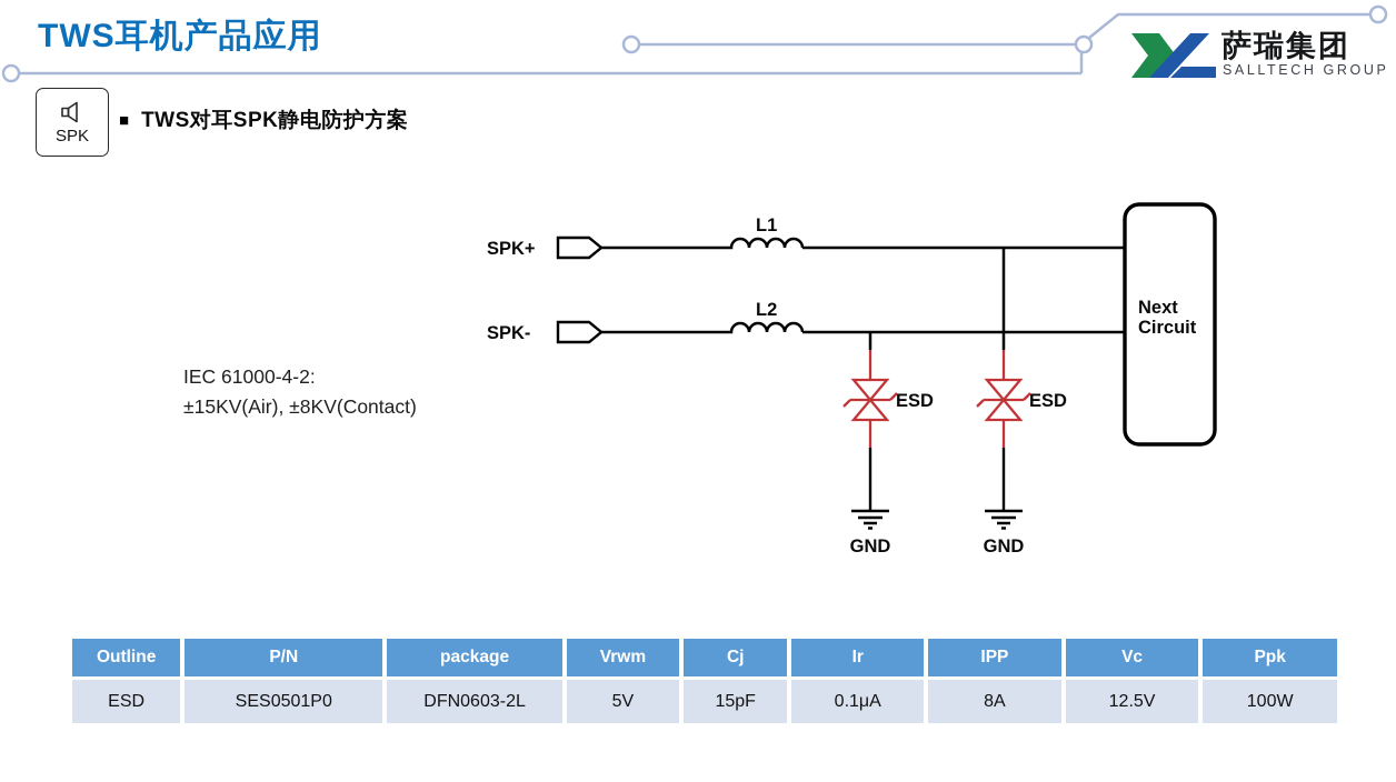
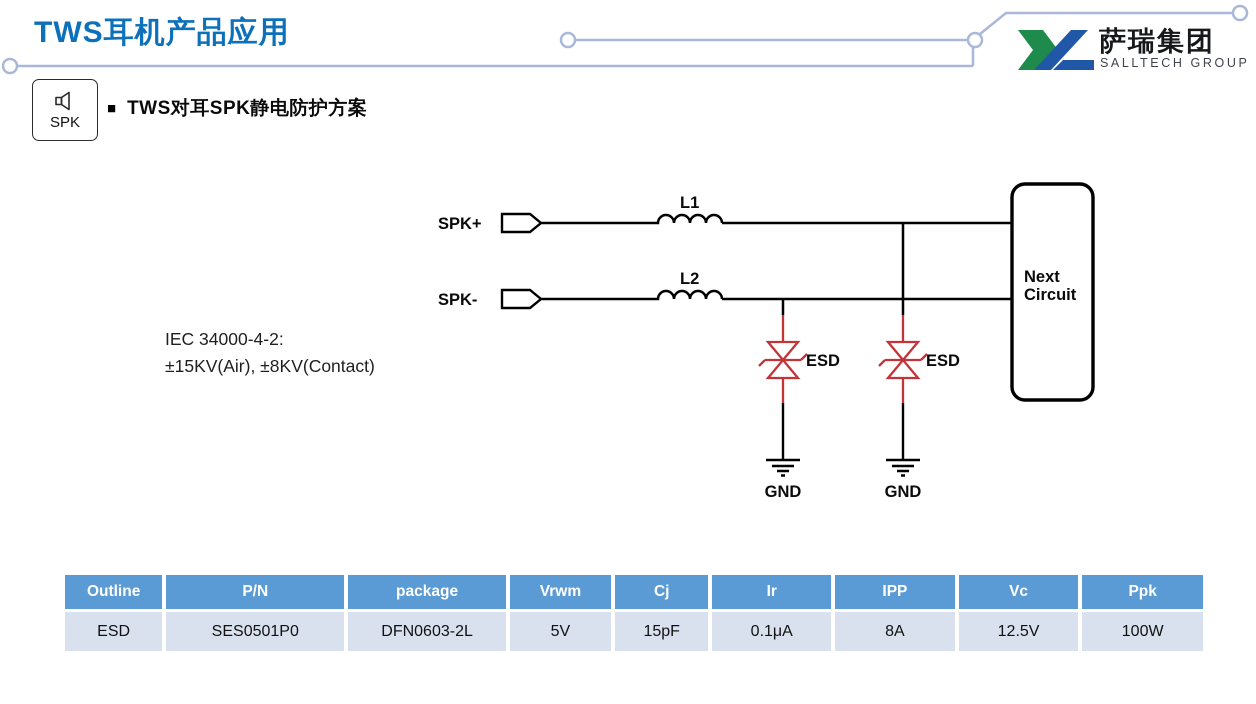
  TWS耳机产品应用
  萨瑞集团
  SALLTECH GROUP
  SPK
  ■
  TWS对耳SPK静电防护方案
- IEC 61000-4-2:
+ IEC 34000-4-2:
  ±15KV(Air), ±8KV(Contact)
  SPK+
  L1
  SPK-
  L2
  ESD
  ESD
  GND
  GND
  Next
  Circuit
  Outline
  P/N
  package
  Vrwm
  Cj
  Ir
  IPP
  Vc
  Ppk
  ESD
  SES0501P0
  DFN0603-2L
  5V
  15pF
  0.1μA
  8A
  12.5V
  100W
